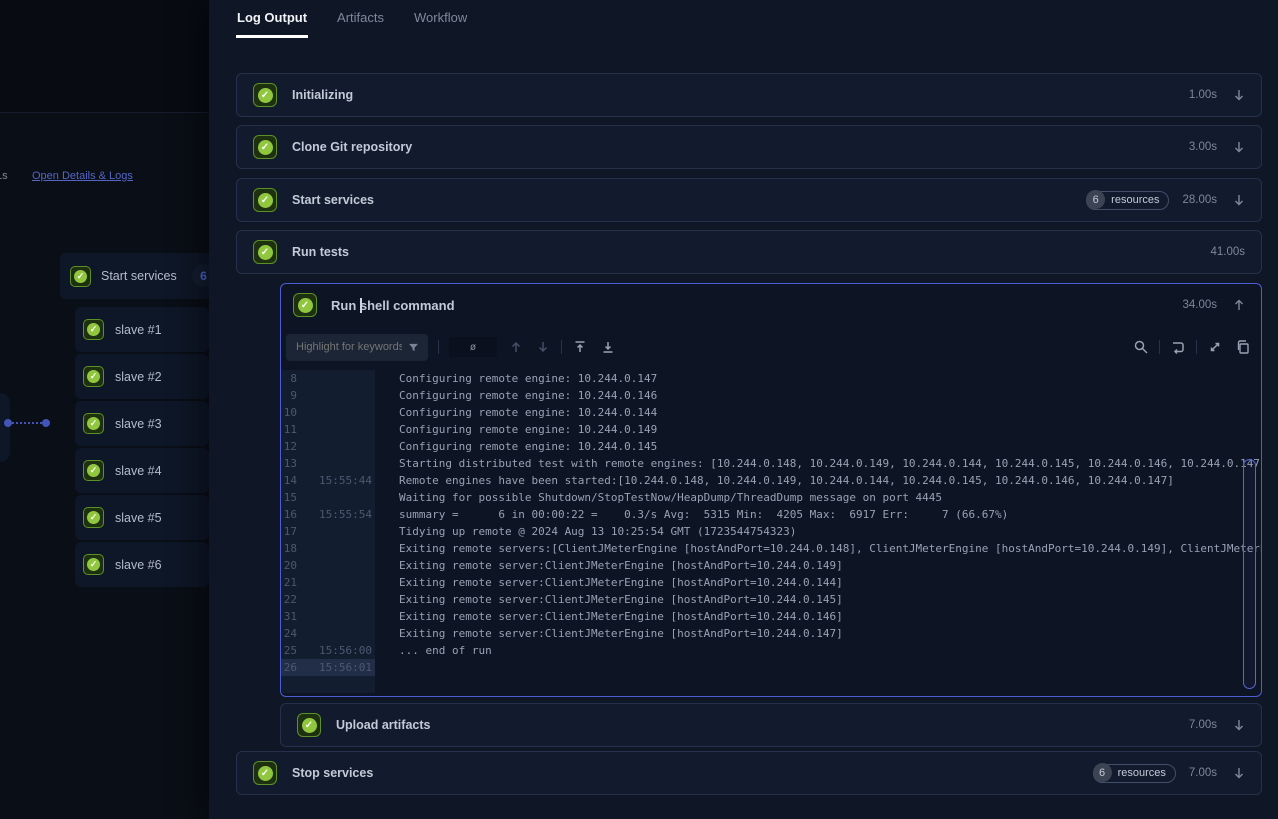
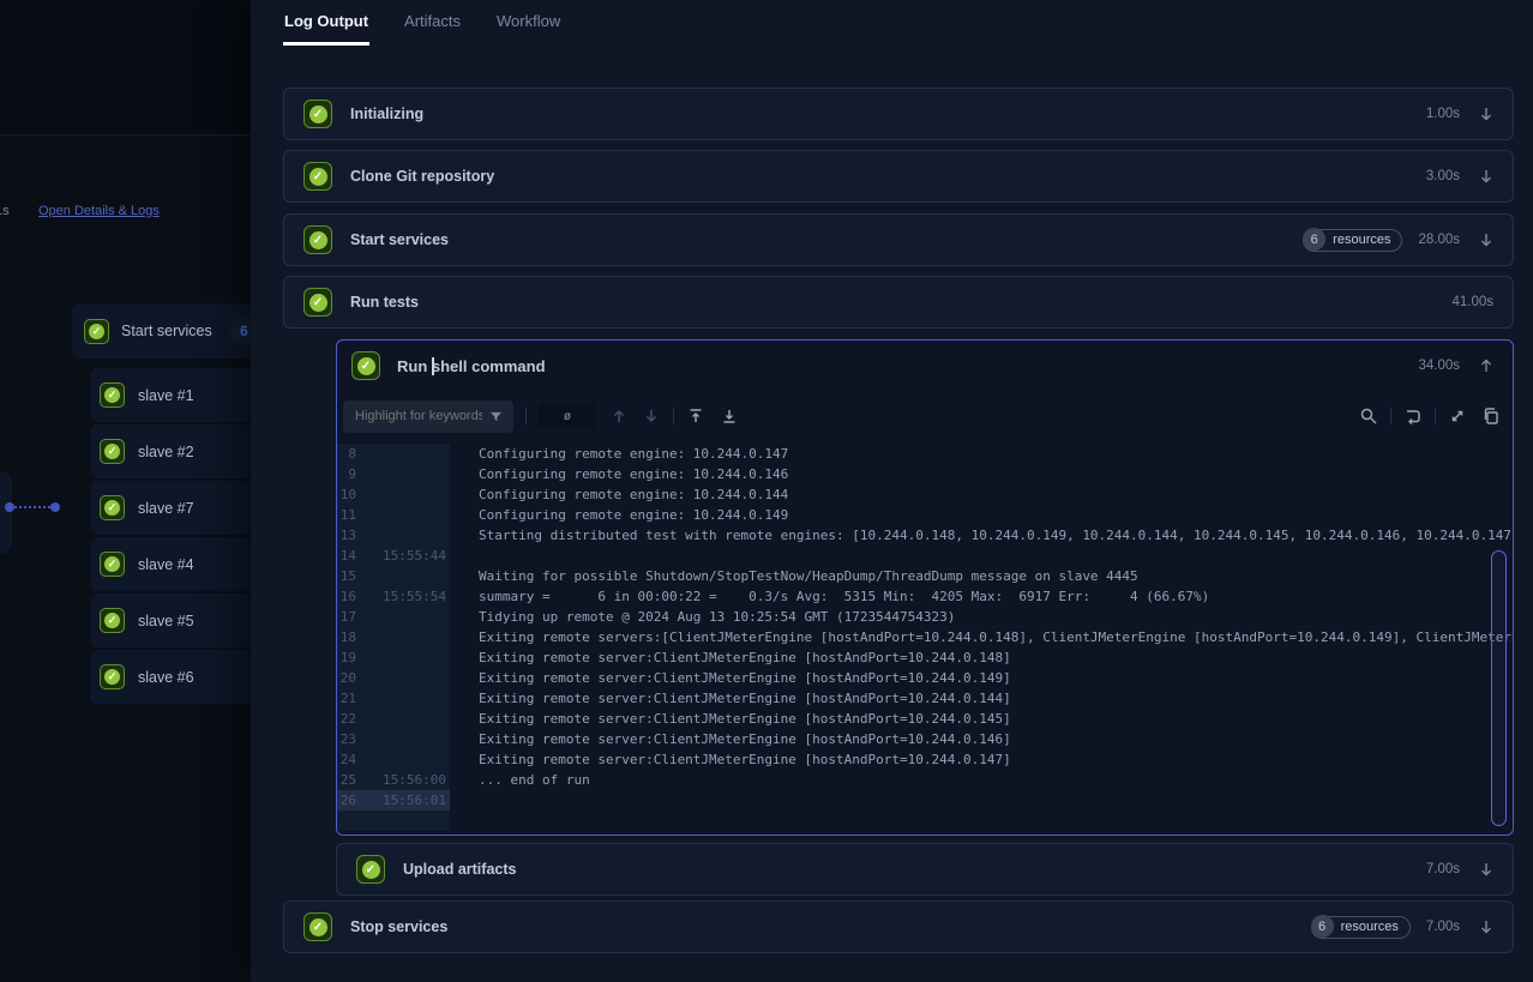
  Open Details & Logs
  ✓
  Start services
  6
  ✓
  slave #1
  ✓
  slave #2
  ✓
- slave #3
+ slave #7
  ✓
  slave #4
  ✓
  slave #5
  ✓
  slave #6
  Log Output
  Artifacts
  Workflow
  ✓
  Initializing
  1.00s
  ✓
  Clone Git repository
  3.00s
  ✓
  Start services
  6
  resources
  28.00s
  ✓
  Run tests
  41.00s
  ✓
  Run shell command
  34.00s
  Highlight for keywords
  ø
  8
  Configuring remote engine: 10.244.0.147
  9
  Configuring remote engine: 10.244.0.146
  10
  Configuring remote engine: 10.244.0.144
  11
  Configuring remote engine: 10.244.0.149
- 12
- Configuring remote engine: 10.244.0.145
  13
  Starting distributed test with remote engines: [10.244.0.148, 10.244.0.149, 10.244.0.144, 10.244.0.145, 10.244.0.146, 10.244.0.147
  14
  15:55:44
- Remote engines have been started:[10.244.0.148, 10.244.0.149, 10.244.0.144, 10.244.0.145, 10.244.0.146, 10.244.0.147]
  15
- Waiting for possible Shutdown/StopTestNow/HeapDump/ThreadDump message on port 4445
+ Waiting for possible Shutdown/StopTestNow/HeapDump/ThreadDump message on slave 4445
  16
  15:55:54
- summary = 6 in 00:00:22 = 0.3/s Avg: 5315 Min: 4205 Max: 6917 Err: 7 (66.67%)
+ summary = 6 in 00:00:22 = 0.3/s Avg: 5315 Min: 4205 Max: 6917 Err: 4 (66.67%)
  17
  Tidying up remote @ 2024 Aug 13 10:25:54 GMT (1723544754323)
  18
  Exiting remote servers:[ClientJMeterEngine [hostAndPort=10.244.0.148], ClientJMeterEngine [hostAndPort=10.244.0.149], ClientJMeter
+ 19
+ Exiting remote server:ClientJMeterEngine [hostAndPort=10.244.0.148]
  20
  Exiting remote server:ClientJMeterEngine [hostAndPort=10.244.0.149]
  21
  Exiting remote server:ClientJMeterEngine [hostAndPort=10.244.0.144]
  22
  Exiting remote server:ClientJMeterEngine [hostAndPort=10.244.0.145]
- 31
+ 23
  Exiting remote server:ClientJMeterEngine [hostAndPort=10.244.0.146]
  24
  Exiting remote server:ClientJMeterEngine [hostAndPort=10.244.0.147]
  25
  15:56:00
  ... end of run
  26
  15:56:01
  ✓
  Upload artifacts
  7.00s
  ✓
  Stop services
  6
  resources
  7.00s
